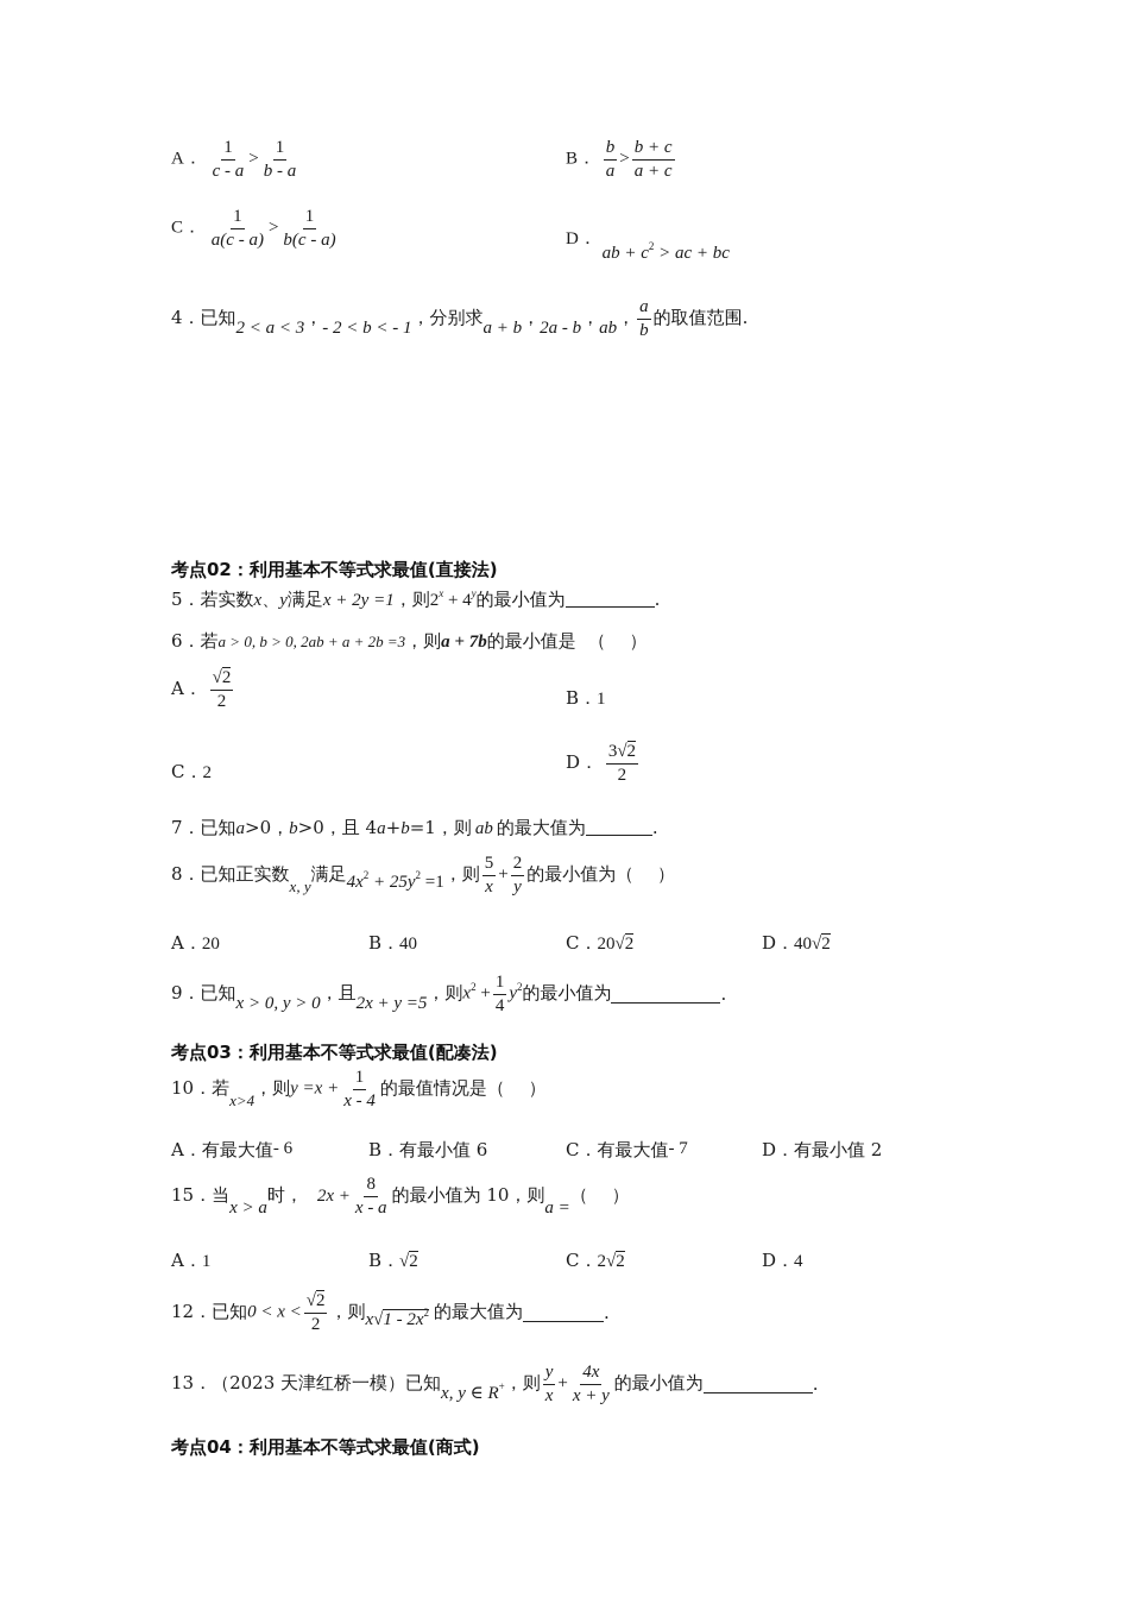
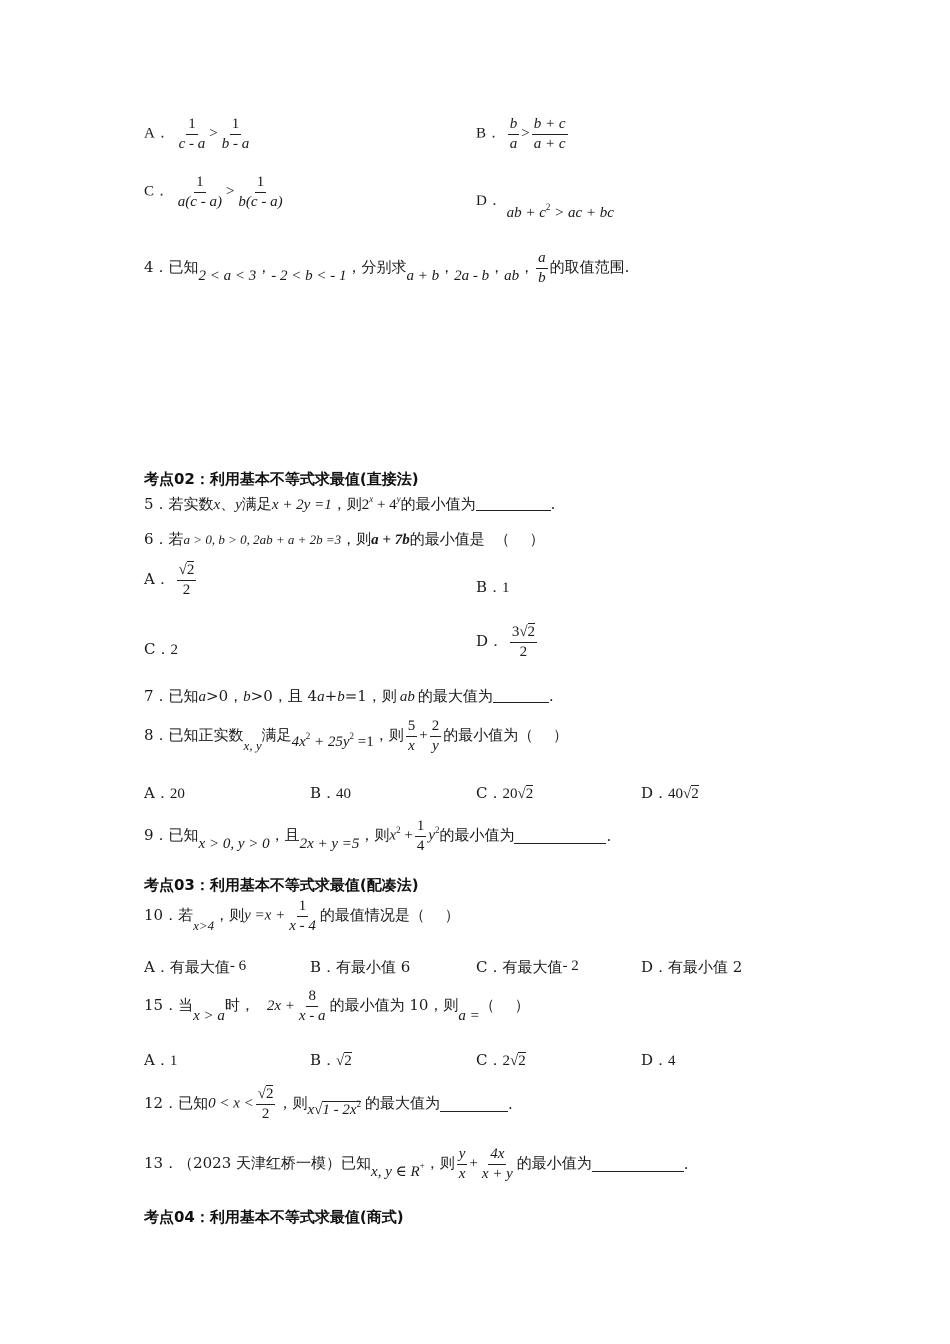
  A．
  1
  c - a
  >
  1
  b - a
  B．
  b
  a
  >
  b + c
  a + c
  C．
  1
  a(c - a)
  >
  1
  b(c - a)
  D． ab + c2 > ac + bc
  4．已知2 < a < 3，- 2 < b < - 1，分别求a + b，2a - b，ab，
  a
  b
  的取值范围.
  考点02：利用基本不等式求最值(直接法)
  5．若实数x、y满足x + 2y =1，则2x + 4y的最小值为 .
  6．若a > 0, b > 0, 2ab + a + 2b =3，则a + 7b的最小值是 （ ）
  A．
  √2
  2
  B．1
  C．2
  D．
  3√2
  2
  7．已知a>0，b>0，且 4a+b=1，则 ab 的最大值为 .
  8．已知正实数x, y满足4x2 + 25y2 =1，则
  5
  x
  +
  2
  y
  的最小值为（ ）
  A．20
  B．40
  C．20√2
  D．40√2
  9．已知x > 0, y > 0，且2x + y =5，则x2 +
  1
  4
  y2的最小值为 .
  考点03：利用基本不等式求最值(配凑法)
  10．若x>4，则y =x +
  1
  x - 4
  的最值情况是（ ）
  A．有最大值- 6
  B．有最小值 6
- C．有最大值- 7
+ C．有最大值- 2
  D．有最小值 2
  15．当x > a时， 2x +
  8
  x - a
  的最小值为 10，则a =（ ）
  A．1
  B．√2
  C．2√2
  D．4
  12．已知0 < x <
  √2
  2
  ，则x√1 - 2x2 的最大值为 .
  13．（2023 天津红桥一模）已知x, y ∈ R+，则
  y
  x
  +
  4x
  x + y
  的最小值为 .
  考点04：利用基本不等式求最值(商式)
